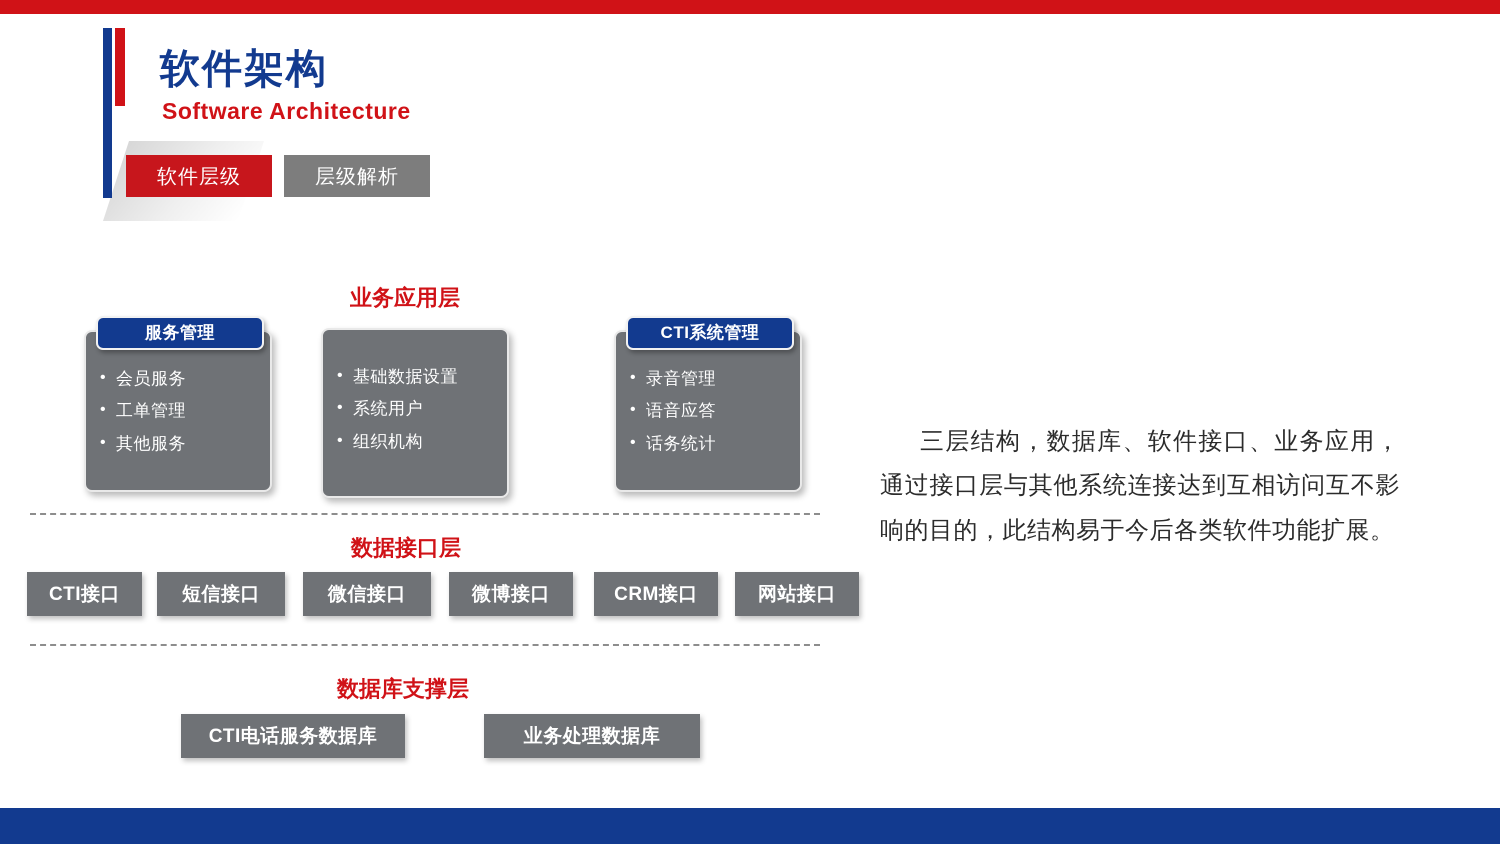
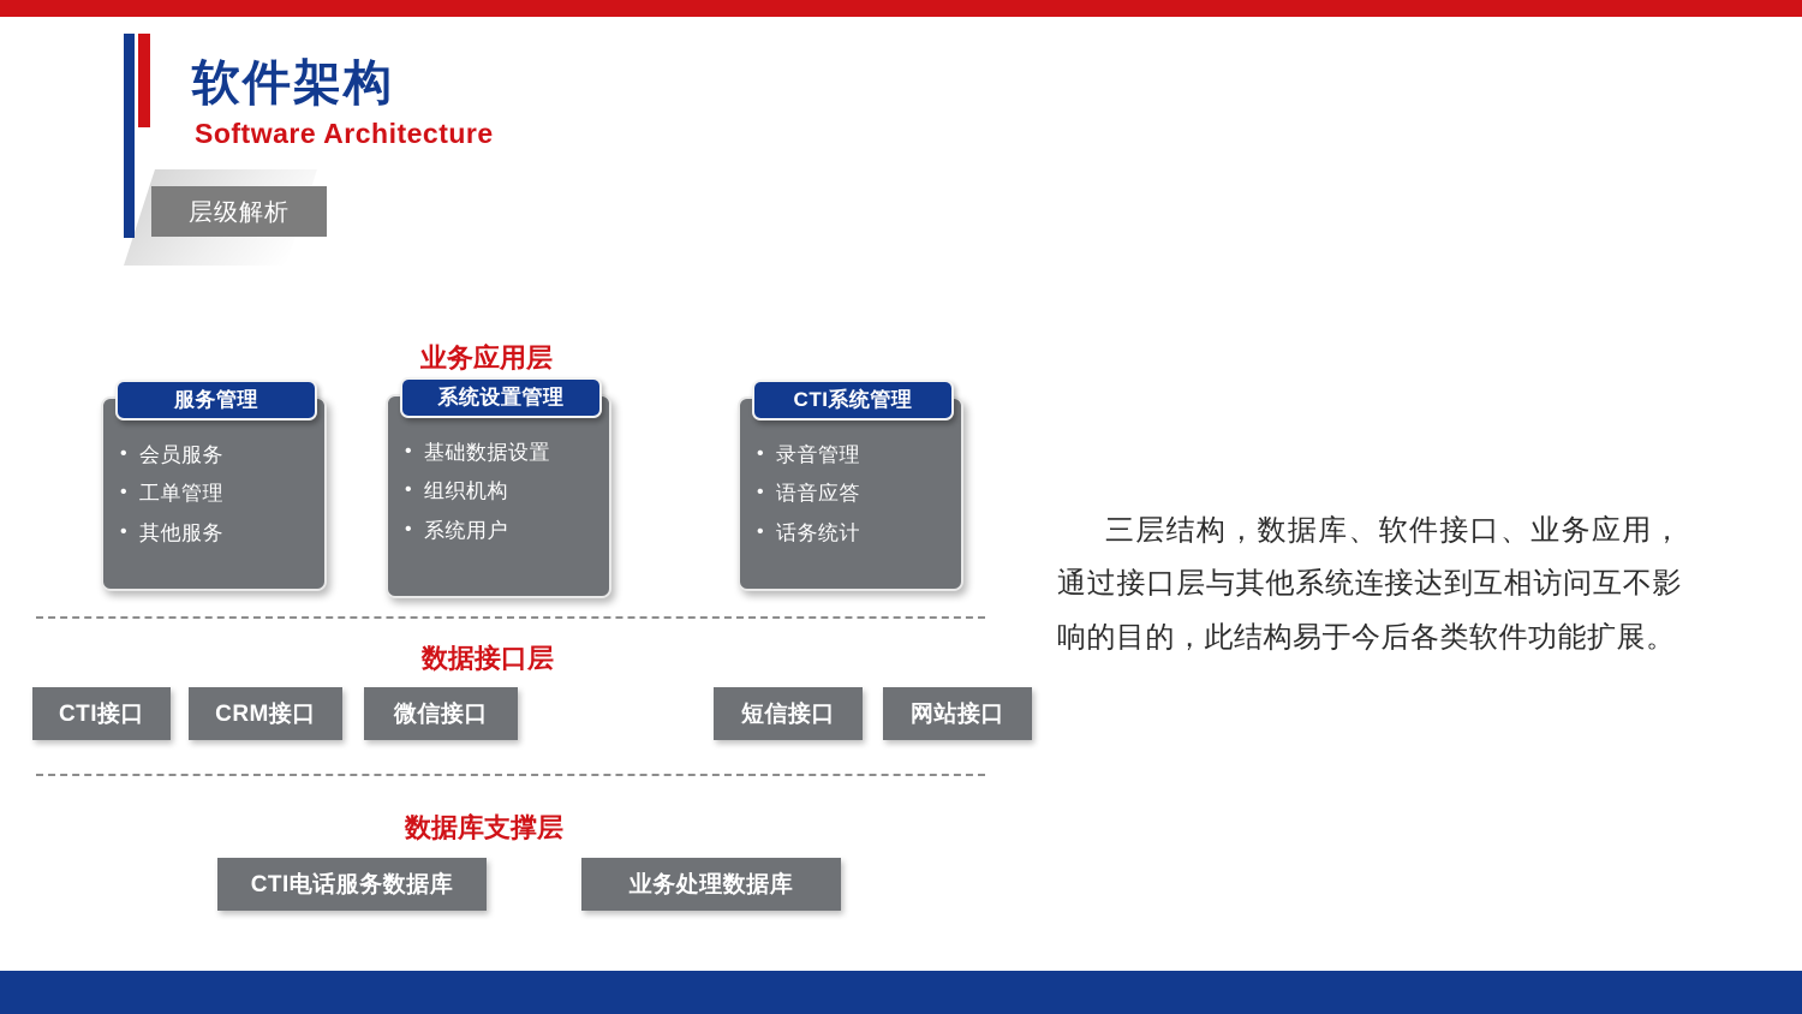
  软件架构
  Software Architecture
- 软件层级
  层级解析
  业务应用层
  数据接口层
  数据库支撑层
  服务管理
  •
  会员服务
  •
  工单管理
  •
  其他服务
+ 系统设置管理
  •
  基础数据设置
  •
- 系统用户
+ 组织机构
  •
- 组织机构
+ 系统用户
  CTI系统管理
  •
  录音管理
  •
  语音应答
  •
  话务统计
  CTI接口
- 短信接口
+ CRM接口
  微信接口
- 微博接口
- CRM接口
+ 短信接口
  网站接口
  CTI电话服务数据库
  业务处理数据库
  三层结构，数据库、软件接口、业务应用，通过接口层与其他系统连接达到互相访问互不影响的目的，此结构易于今后各类软件功能扩展。
